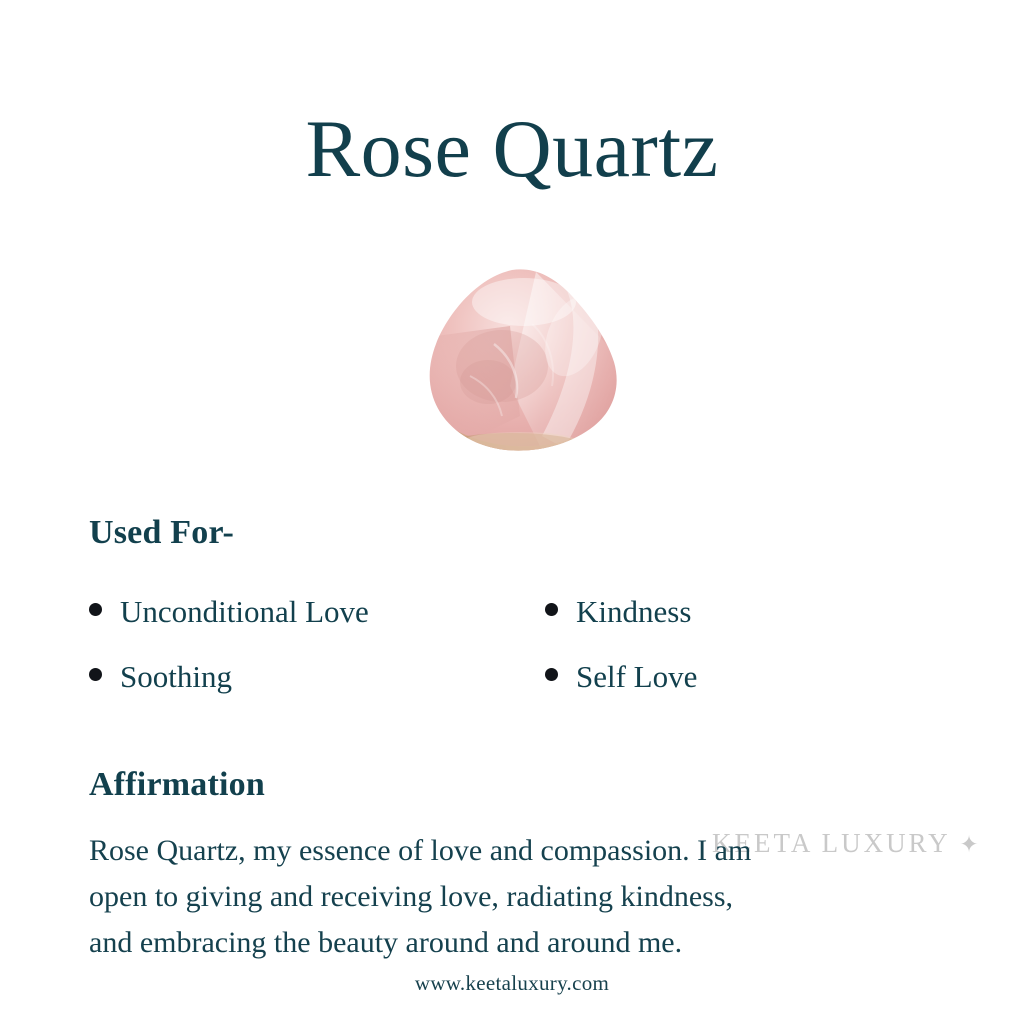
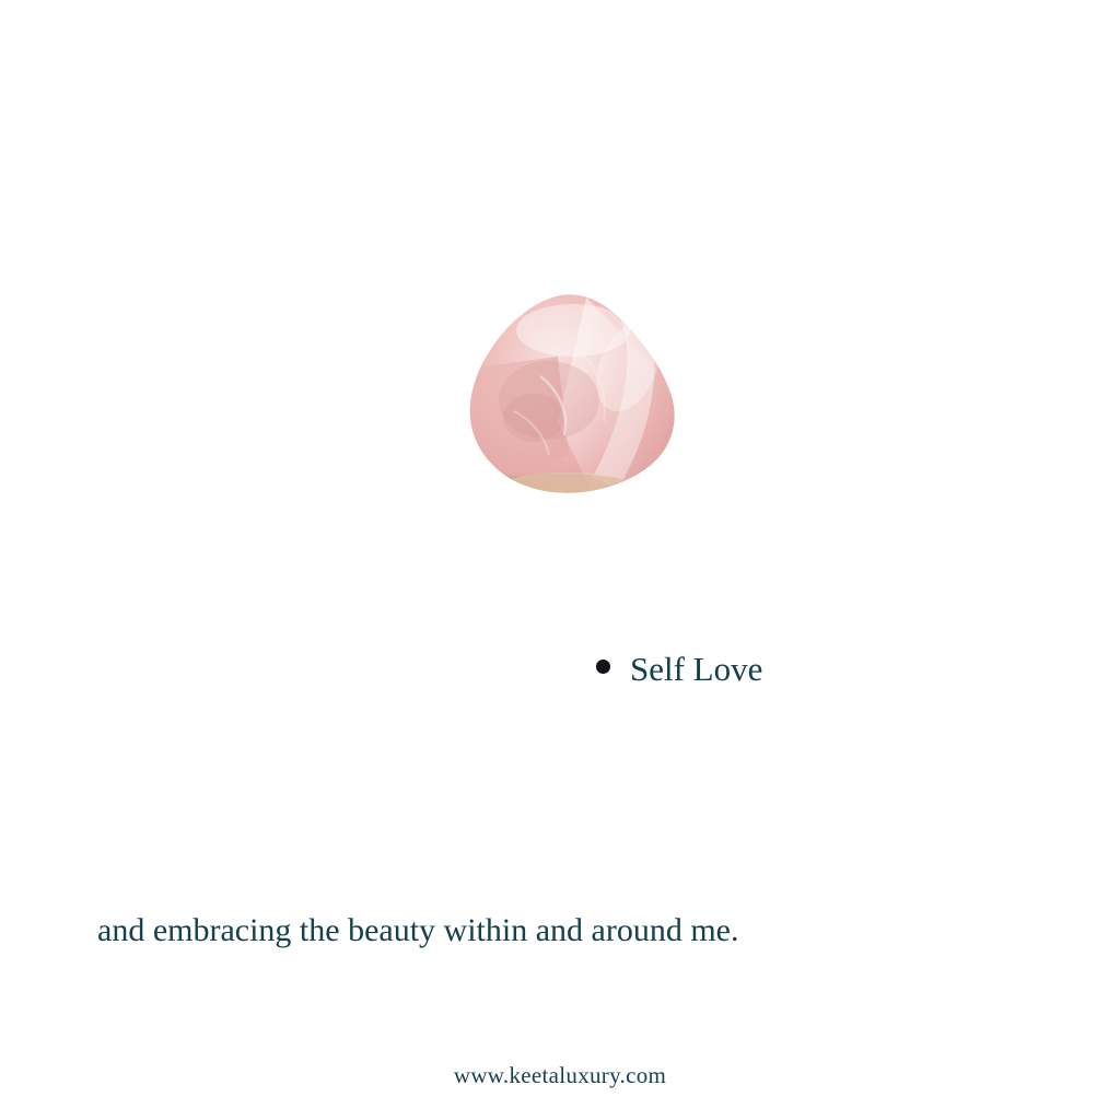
- Rose Quartz
- Used For-
- Unconditional Love
- Soothing
- Kindness
  Self Love
- KEETA LUXURY ✦
- Affirmation
- Rose Quartz, my essence of love and compassion. I am
- open to giving and receiving love, radiating kindness,
- and embracing the beauty around and around me.
+ and embracing the beauty within and around me.
  www.keetaluxury.com
